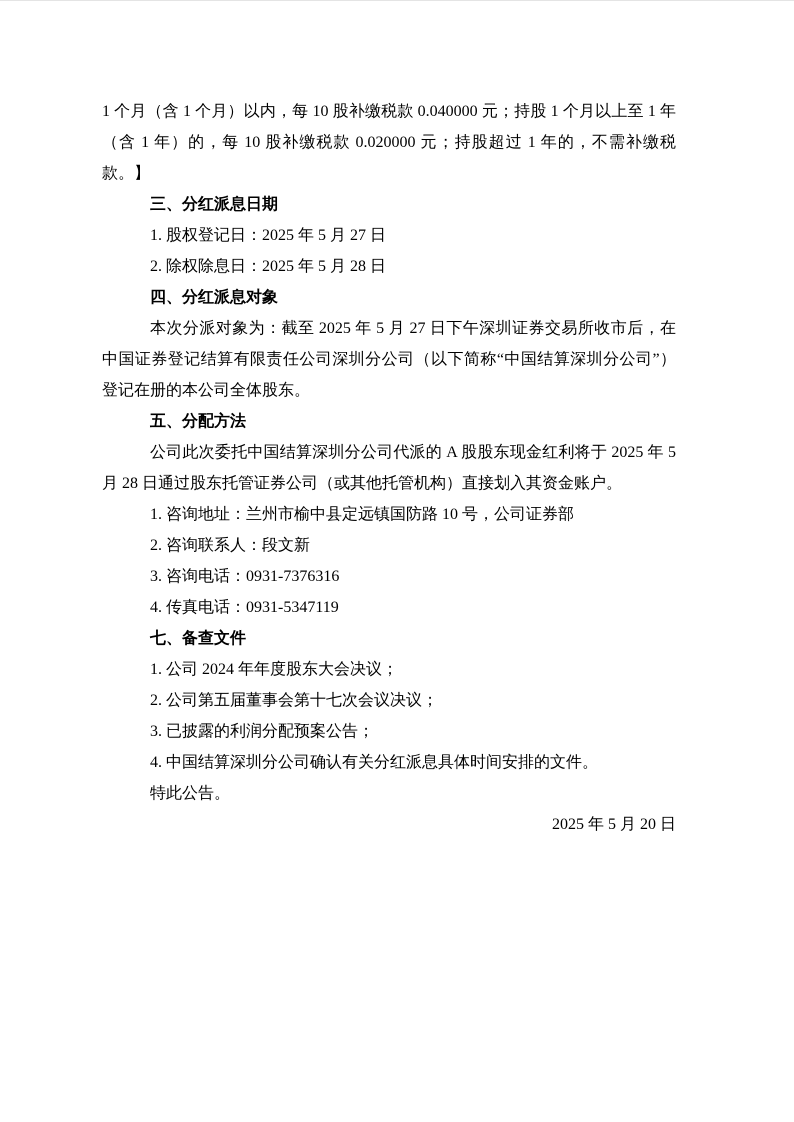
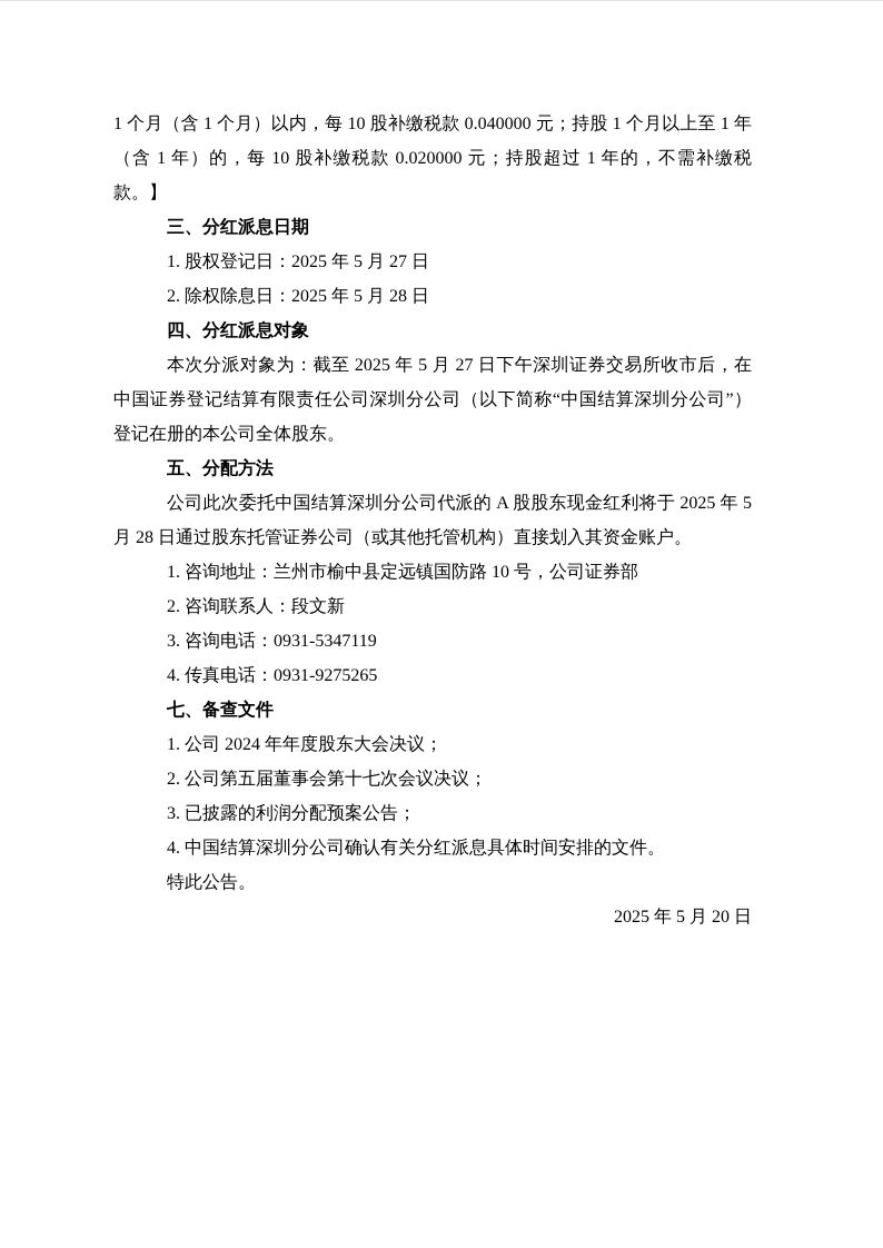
  1 个月（含 1 个月）以内，每 10 股补缴税款 0.040000 元；持股 1 个月以上至 1 年（含 1 年）的，每 10 股补缴税款 0.020000 元；持股超过 1 年的，不需补缴税款。】
  三、分红派息日期
  1. 股权登记日：2025 年 5 月 27 日
  2. 除权除息日：2025 年 5 月 28 日
  四、分红派息对象
  本次分派对象为：截至 2025 年 5 月 27 日下午深圳证券交易所收市后，在中国证券登记结算有限责任公司深圳分公司（以下简称“中国结算深圳分公司”）登记在册的本公司全体股东。
  五、分配方法
  公司此次委托中国结算深圳分公司代派的 A 股股东现金红利将于 2025 年 5 月 28 日通过股东托管证券公司（或其他托管机构）直接划入其资金账户。
  1. 咨询地址：兰州市榆中县定远镇国防路 10 号，公司证券部
  2. 咨询联系人：段文新
- 3. 咨询电话：0931-7376316
+ 3. 咨询电话：0931-5347119
- 4. 传真电话：0931-5347119
+ 4. 传真电话：0931-9275265
  七、备查文件
  1. 公司 2024 年年度股东大会决议；
  2. 公司第五届董事会第十七次会议决议；
  3. 已披露的利润分配预案公告；
  4. 中国结算深圳分公司确认有关分红派息具体时间安排的文件。
  特此公告。
  2025 年 5 月 20 日
